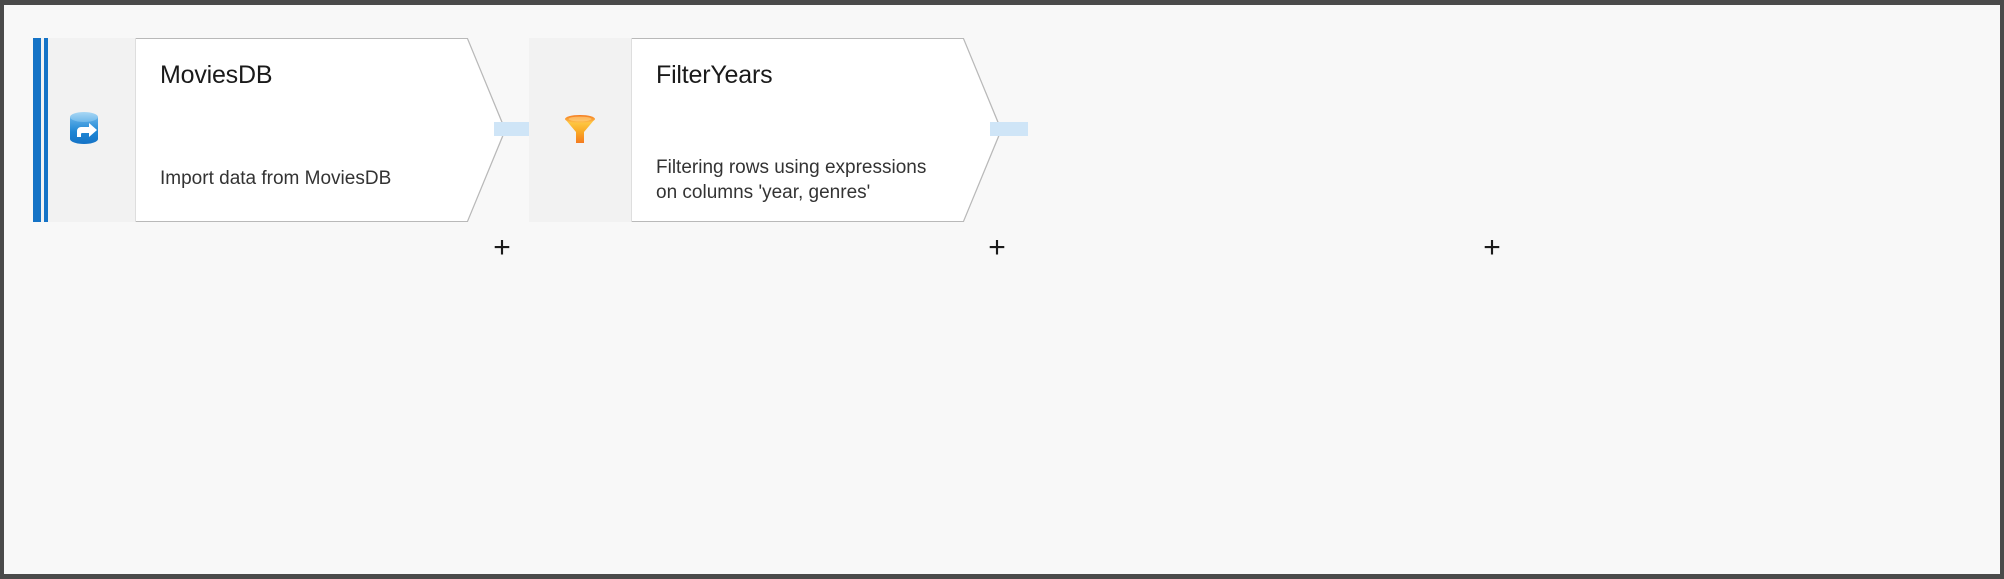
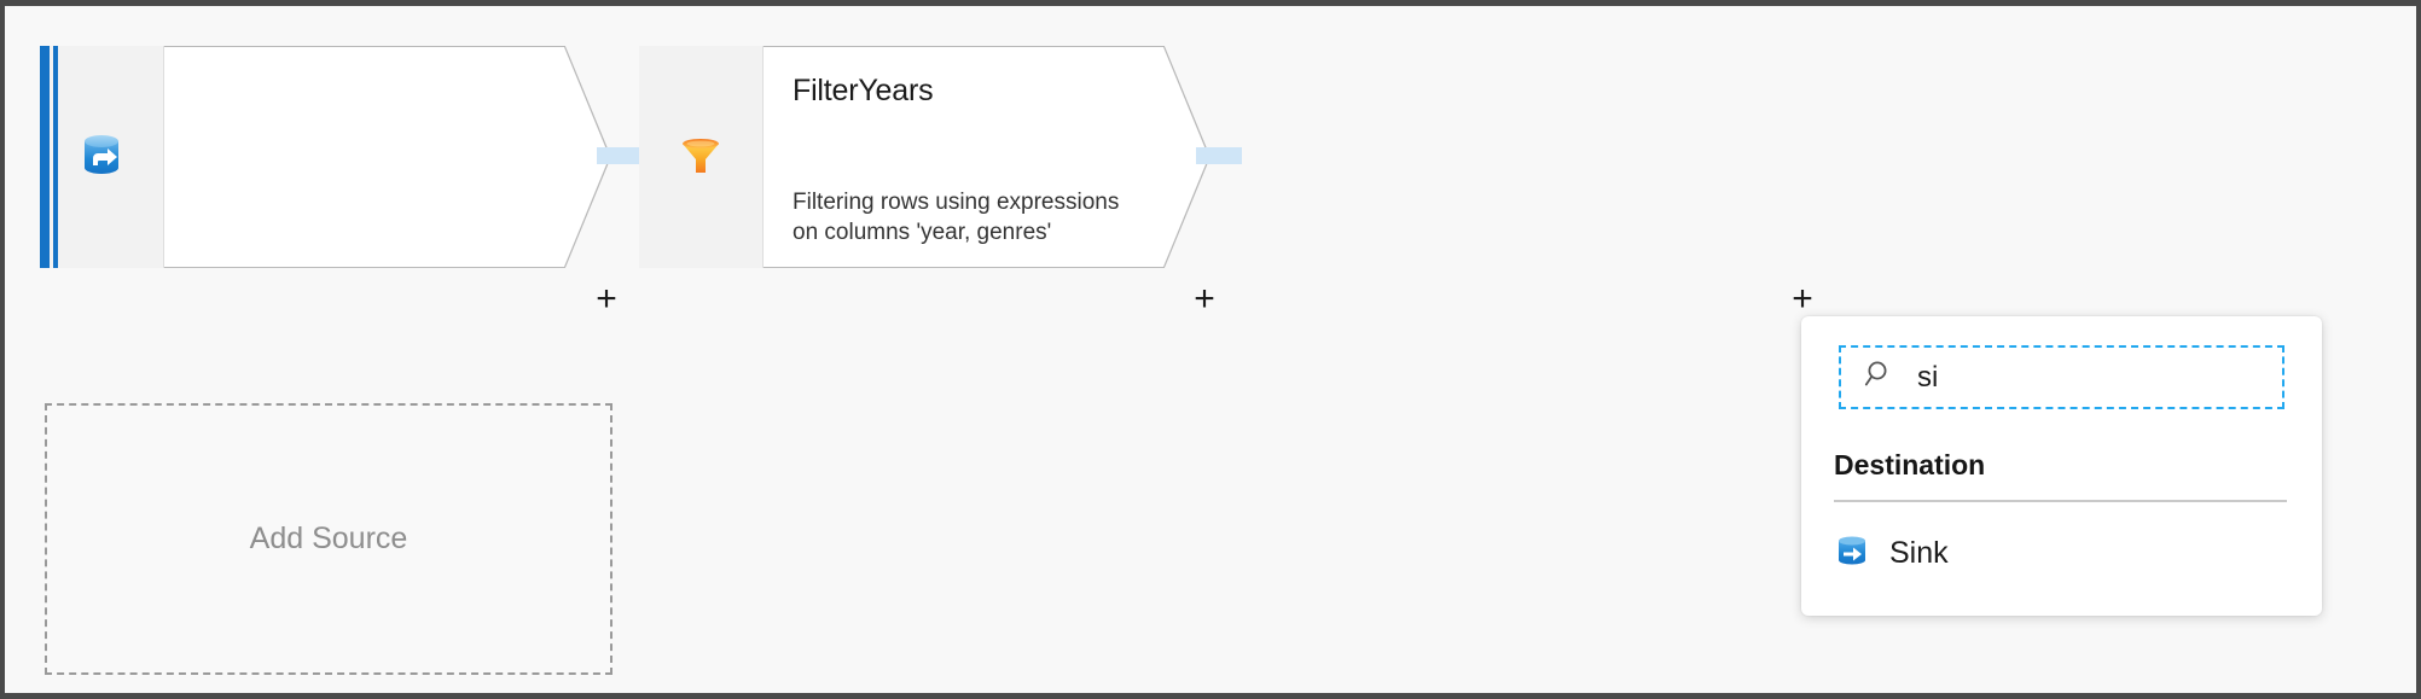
- MoviesDB
- Import data from MoviesDB
  +
  FilterYears
  Filtering rows using expressions on columns 'year, genres'
  +
  +
+ Add Source
+ si
+ Destination
+ Sink
